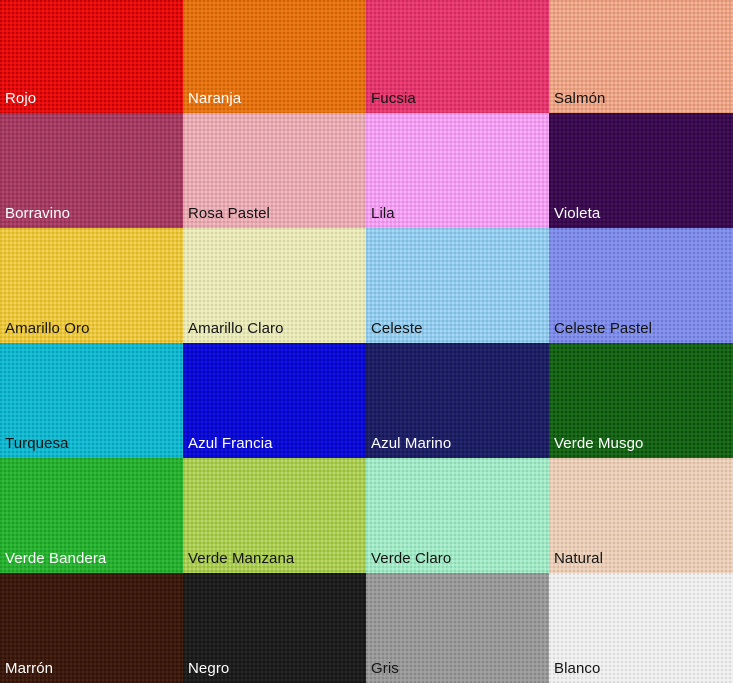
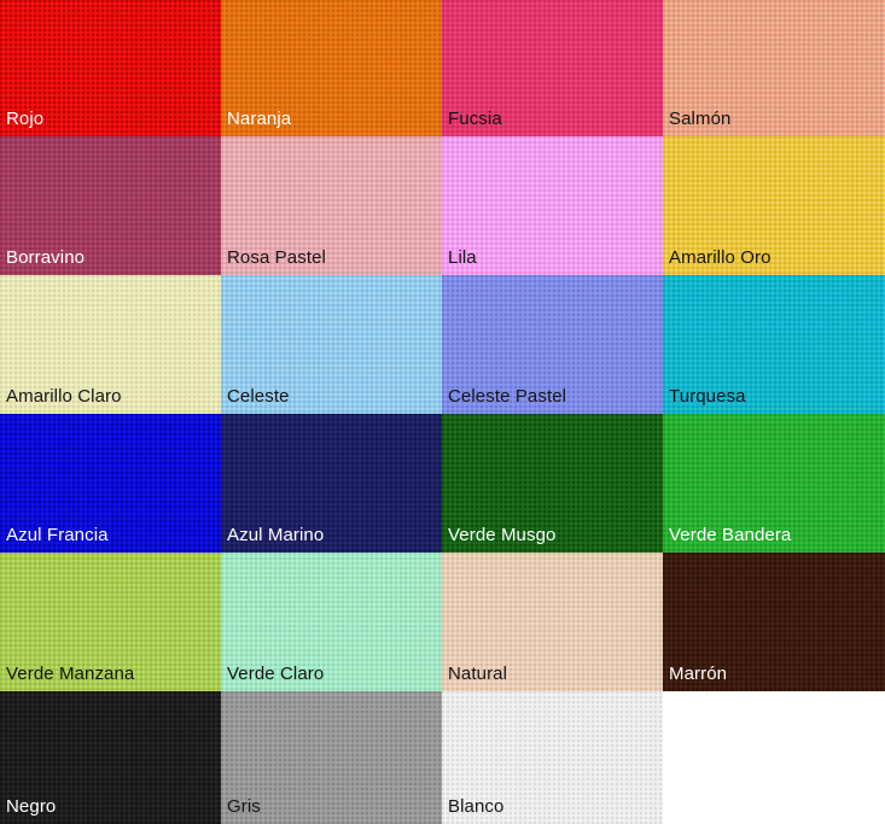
  Rojo
  Naranja
  Fucsia
  Salmón
  Borravino
  Rosa Pastel
  Lila
- Violeta
  Amarillo Oro
  Amarillo Claro
  Celeste
  Celeste Pastel
  Turquesa
  Azul Francia
  Azul Marino
  Verde Musgo
  Verde Bandera
  Verde Manzana
  Verde Claro
  Natural
  Marrón
  Negro
  Gris
  Blanco
